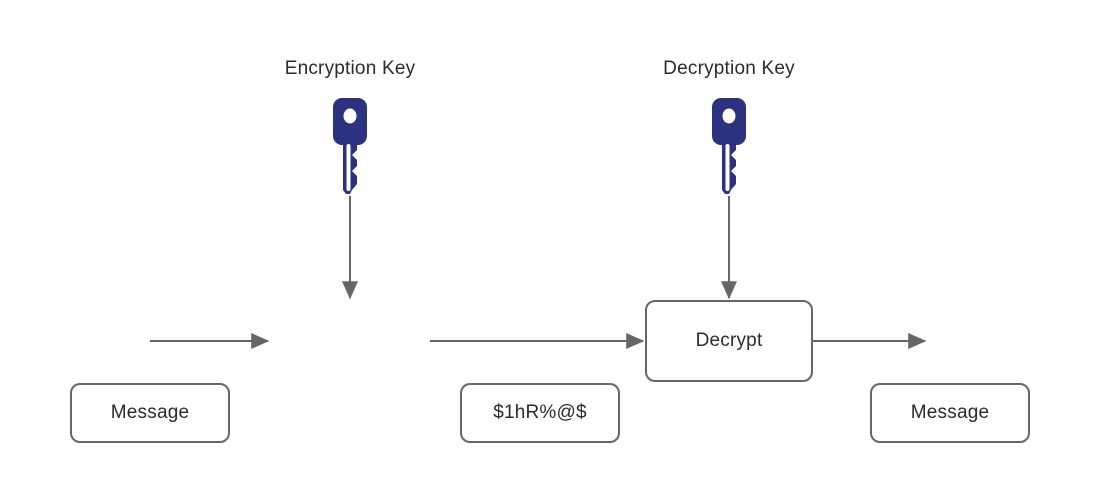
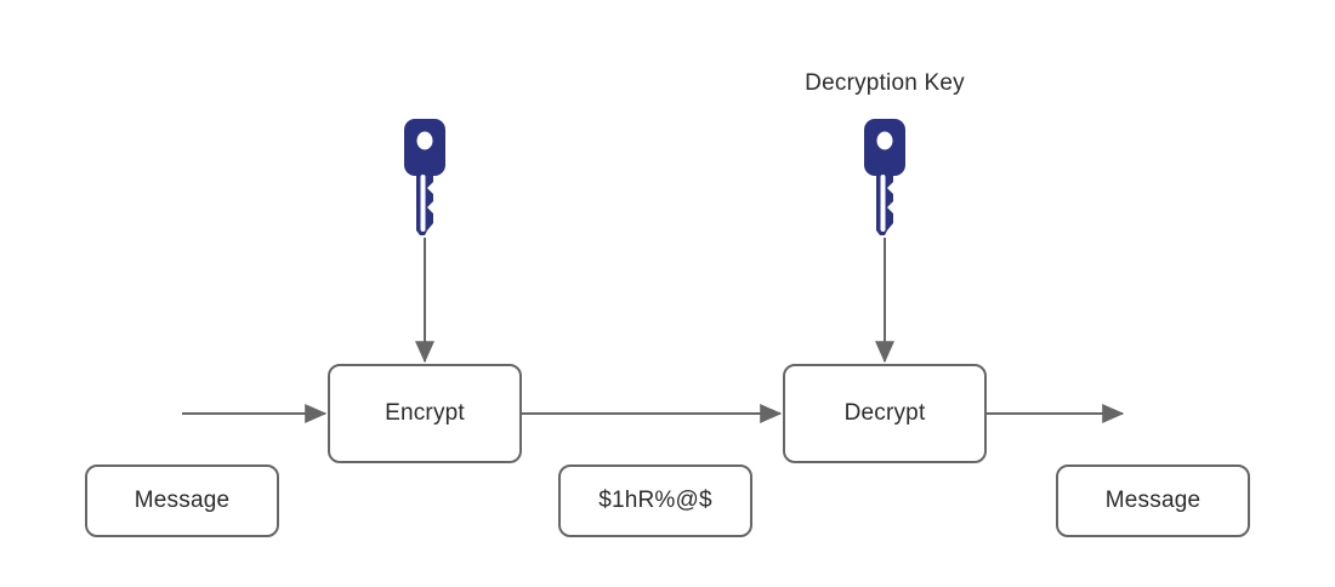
- Encryption Key
  Decryption Key
+ Encrypt
  Decrypt
  Message
  $1hR%@$
  Message
